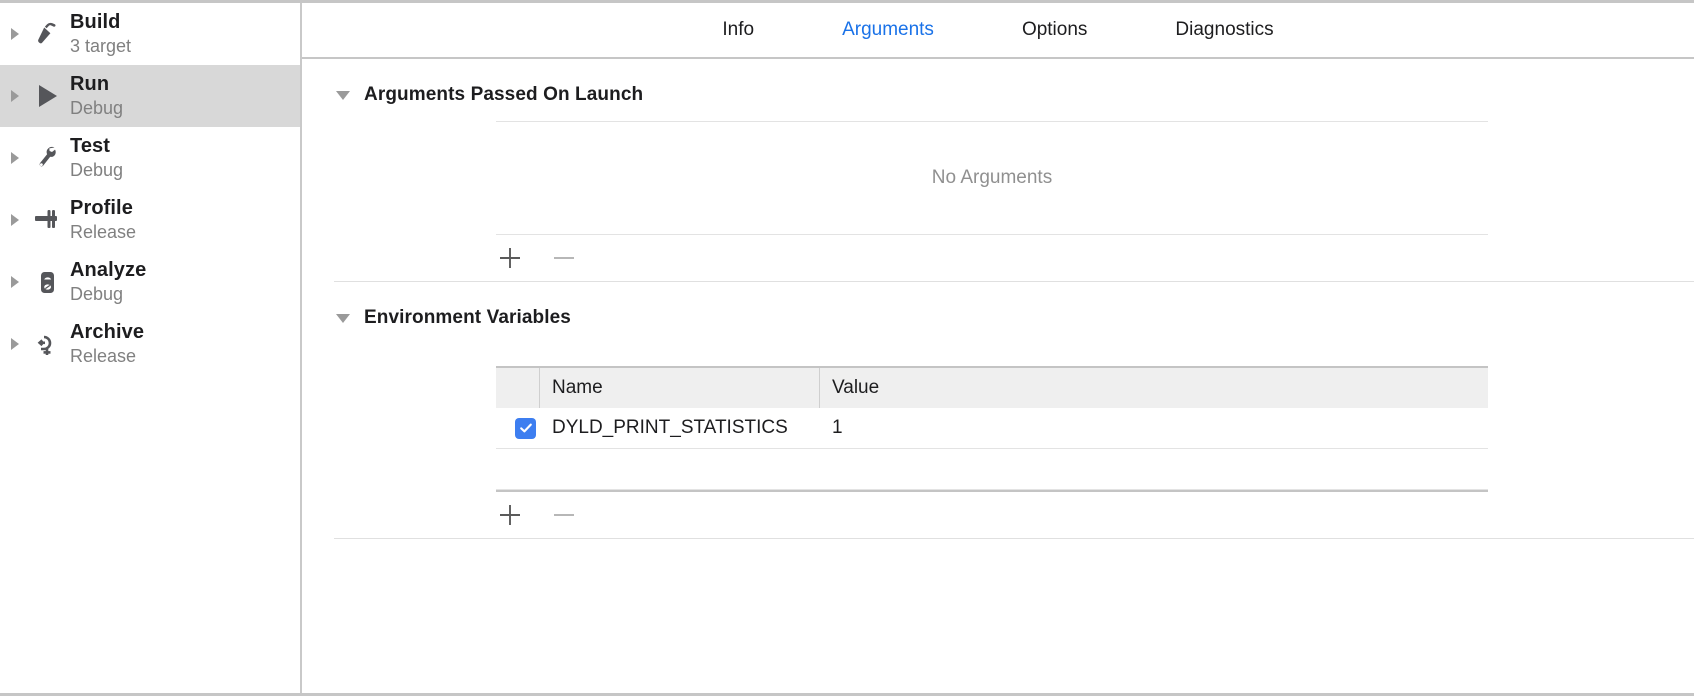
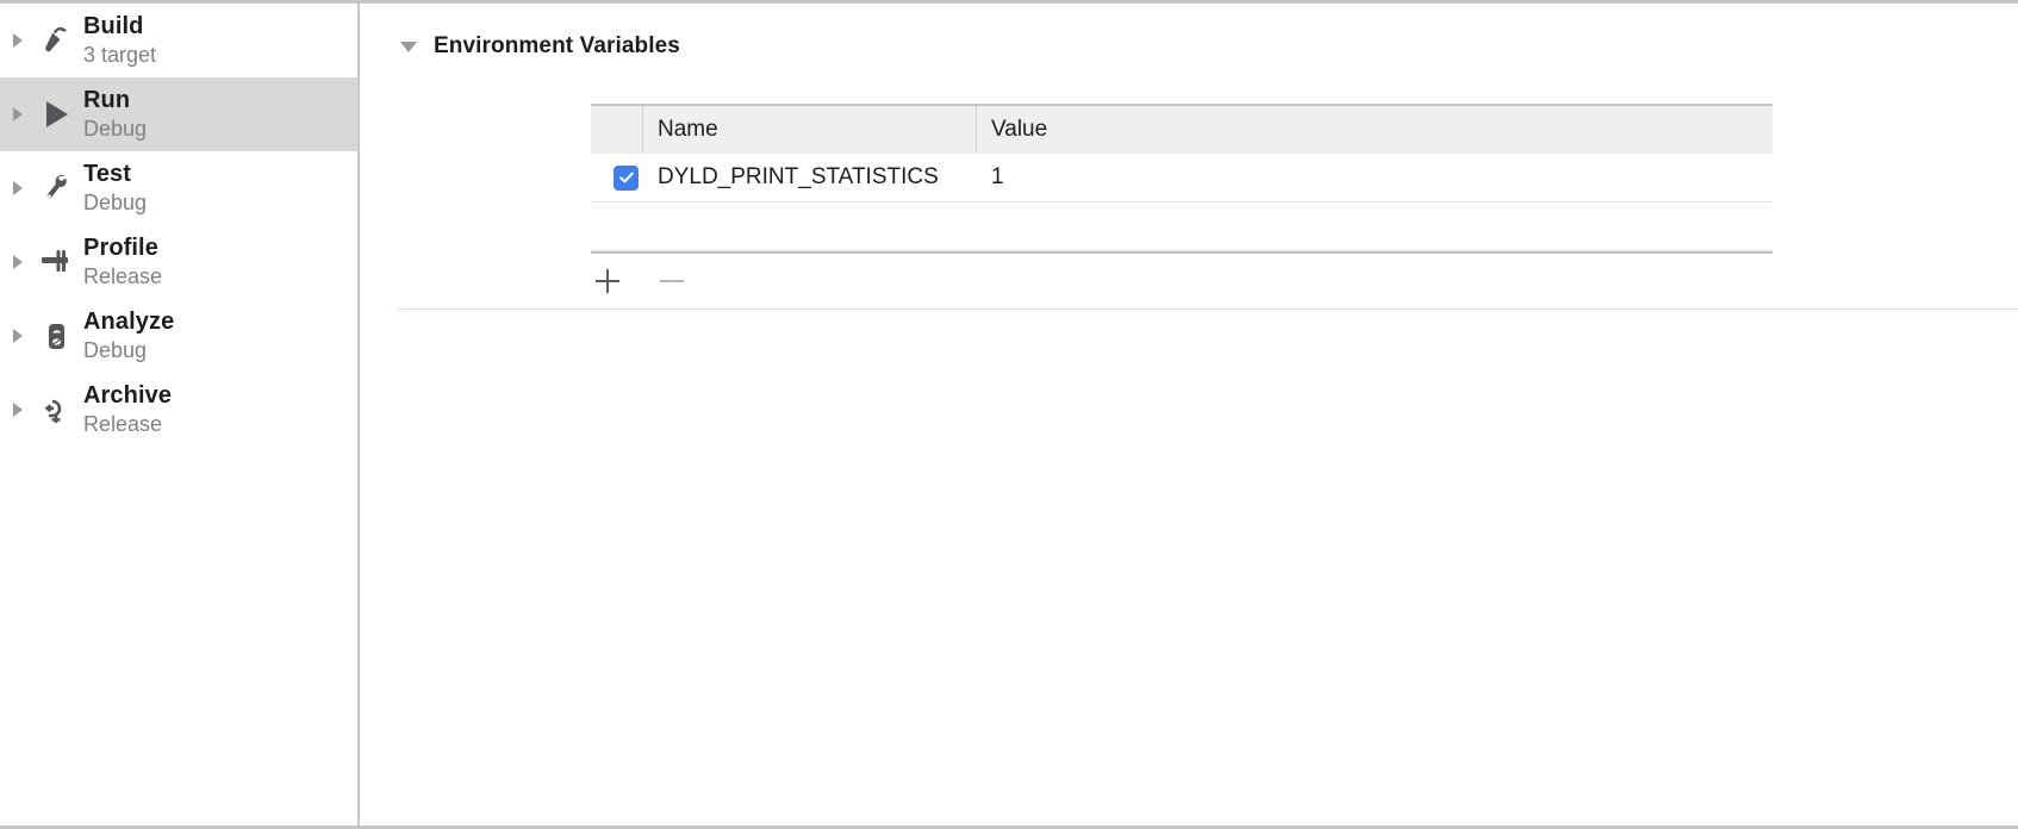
  Build
  3 target
  Run
  Debug
  Test
  Debug
  Profile
  Release
  Analyze
  Debug
  Archive
  Release
- Info
- Arguments
- Options
- Diagnostics
- Arguments Passed On Launch
- No Arguments
  Environment Variables
  Name
  Value
  DYLD_PRINT_STATISTICS
  1
